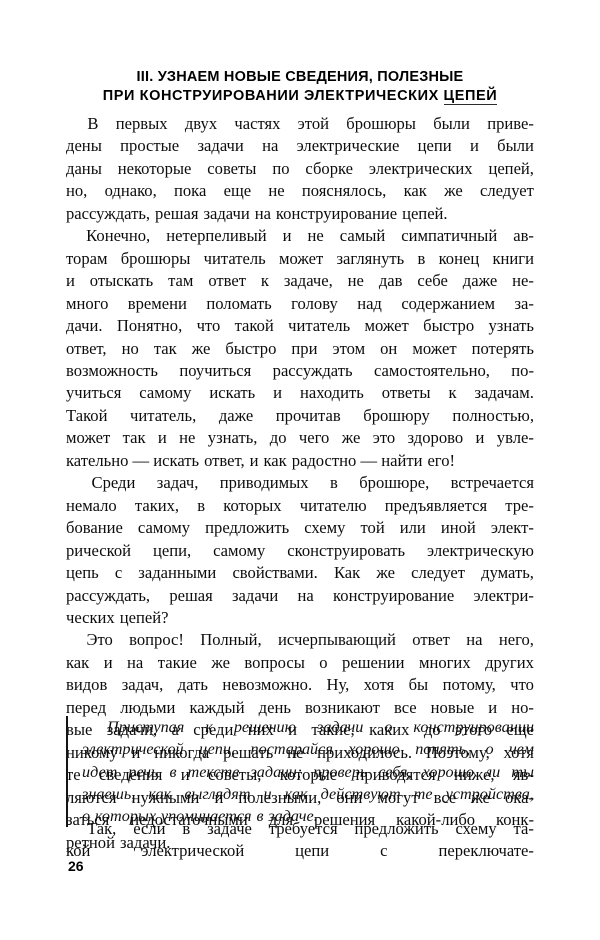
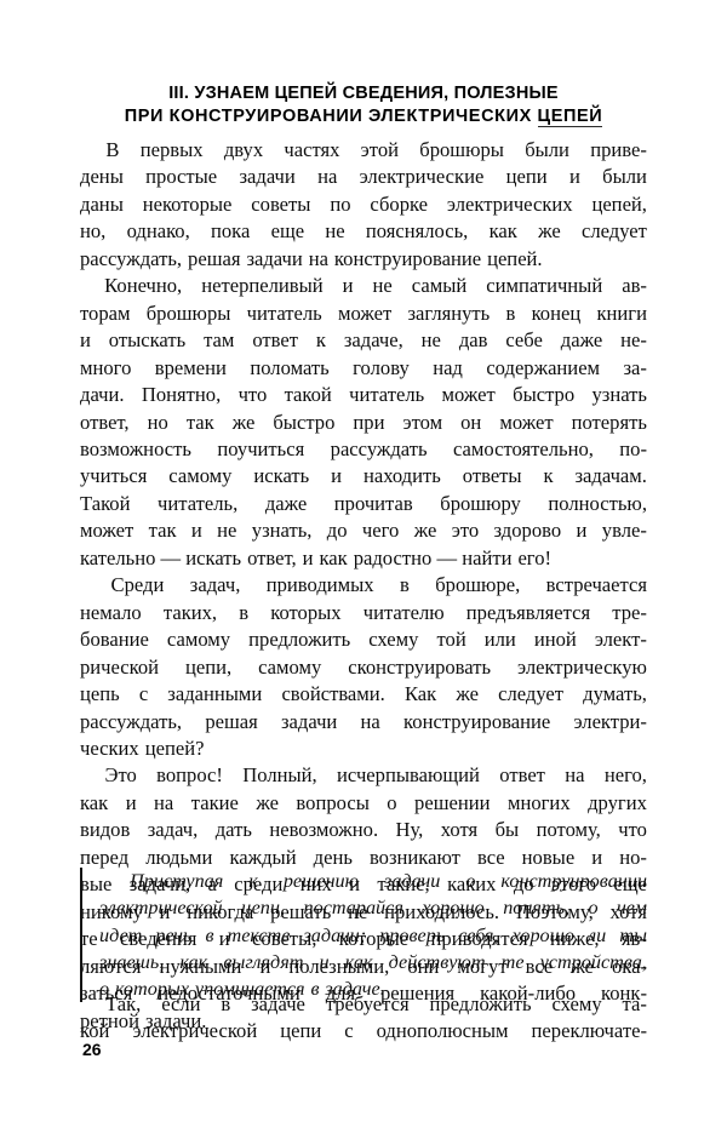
- III. УЗНАЕМ НОВЫЕ СВЕДЕНИЯ, ПОЛЕЗНЫЕ
+ III. УЗНАЕМ ЦЕПЕЙ СВЕДЕНИЯ, ПОЛЕЗНЫЕ
  ПРИ КОНСТРУИРОВАНИИ ЭЛЕКТРИЧЕСКИХ ЦЕПЕЙ
  В
  первых
  двух
  частях
  этой
  брошюры
  были
  приве-
  дены
  простые
  задачи
  на
  электрические
  цепи
  и
  были
  даны
  некоторые
  советы
  по
  сборке
  электрических
  цепей,
  но,
  однако,
  пока
  еще
  не
  пояснялось,
  как
  же
  следует
  рассуждать,
  решая
  задачи
  на
  конструирование
  цепей.
  Конечно,
  нетерпеливый
  и
  не
  самый
  симпатичный
  ав-
  торам
  брошюры
  читатель
  может
  заглянуть
  в
  конец
  книги
  и
  отыскать
  там
  ответ
  к
  задаче,
  не
  дав
  себе
  даже
  не-
  много
  времени
  поломать
  голову
  над
  содержанием
  за-
  дачи.
  Понятно,
  что
  такой
  читатель
  может
  быстро
  узнать
  ответ,
  но
  так
  же
  быстро
  при
  этом
  он
  может
  потерять
  возможность
  поучиться
  рассуждать
  самостоятельно,
  по-
  учиться
  самому
  искать
  и
  находить
  ответы
  к
  задачам.
  Такой
  читатель,
  даже
  прочитав
  брошюру
  полностью,
  может
  так
  и
  не
  узнать,
  до
  чего
  же
  это
  здорово
  и
  увле-
  кательно — искать
  ответ,
  и
  как
  радостно — найти
  его!
  Среди
  задач,
  приводимых
  в
  брошюре,
  встречается
  немало
  таких,
  в
  которых
  читателю
  предъявляется
  тре-
  бование
  самому
  предложить
  схему
  той
  или
  иной
  элект-
  рической
  цепи,
  самому
  сконструировать
  электрическую
  цепь
  с
  заданными
  свойствами.
  Как
  же
  следует
  думать,
  рассуждать,
  решая
  задачи
  на
  конструирование
  электри-
  ческих
  цепей?
  Это
  вопрос!
  Полный,
  исчерпывающий
  ответ
  на
  него,
  как
  и
  на
  такие
  же
  вопросы
  о
  решении
  многих
  других
  видов
  задач,
  дать
  невозможно.
  Ну,
  хотя
  бы
  потому,
  что
  перед
  людьми
  каждый
  день
  возникают
  все
  новые
  и
  но-
  вые
  задачи,
  а
  среди
  них
  и
  такие,
  каких
  до
  этого
  еще
  никому
  и
  никогда
  решать
  не
  приходилось.
  Поэтому,
  хотя
  те
  сведения
  и
  советы,
  которые
  приводятся
  ниже,
  яв-
  ляются
  нужными
  и
  полезными,
  они
  могут
  все
  же
  ока-
  заться
  недостаточными
  для
  решения
  какой-либо
  конк-
  ретной
  задачи.
  Приступая
  к
  решению
  задачи
  о
  конструировании
  электрической
  цепи,
  постарайся
  хорошо
  понять,
  о
  чем
  идет
  речь
  в
  тексте
  задачи;
  проверь
  себя,
  хорошо
  ли
  ты
  знаешь,
  как
  выглядят
  и
  как
  действуют
  те
  устройства,
  о
  которых
  упоминается
  в
  задаче.
  Так,
  если
  в
  задаче
  требуется
  предложить
  схему
  та-
  кой
  электрической
  цепи
  с
+ однополюсным
  переключате-
  26
